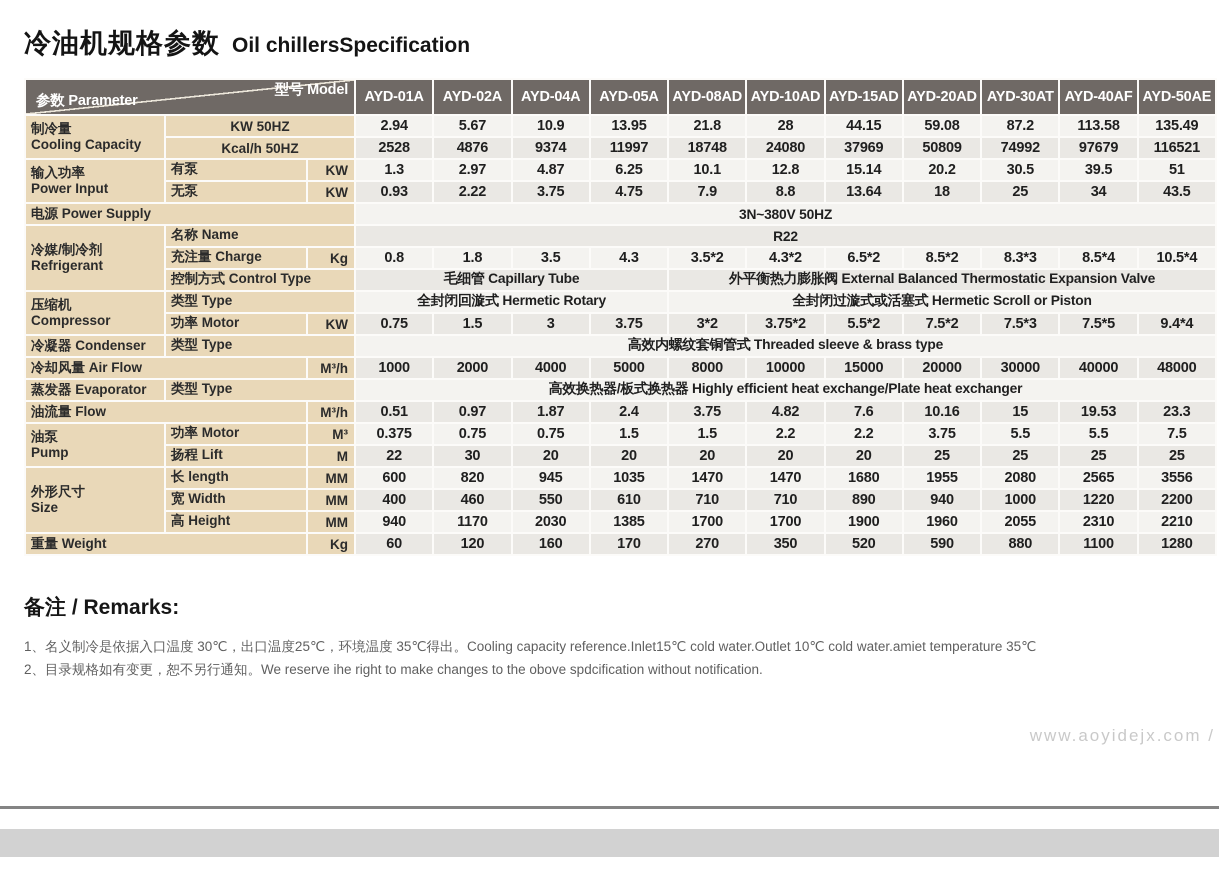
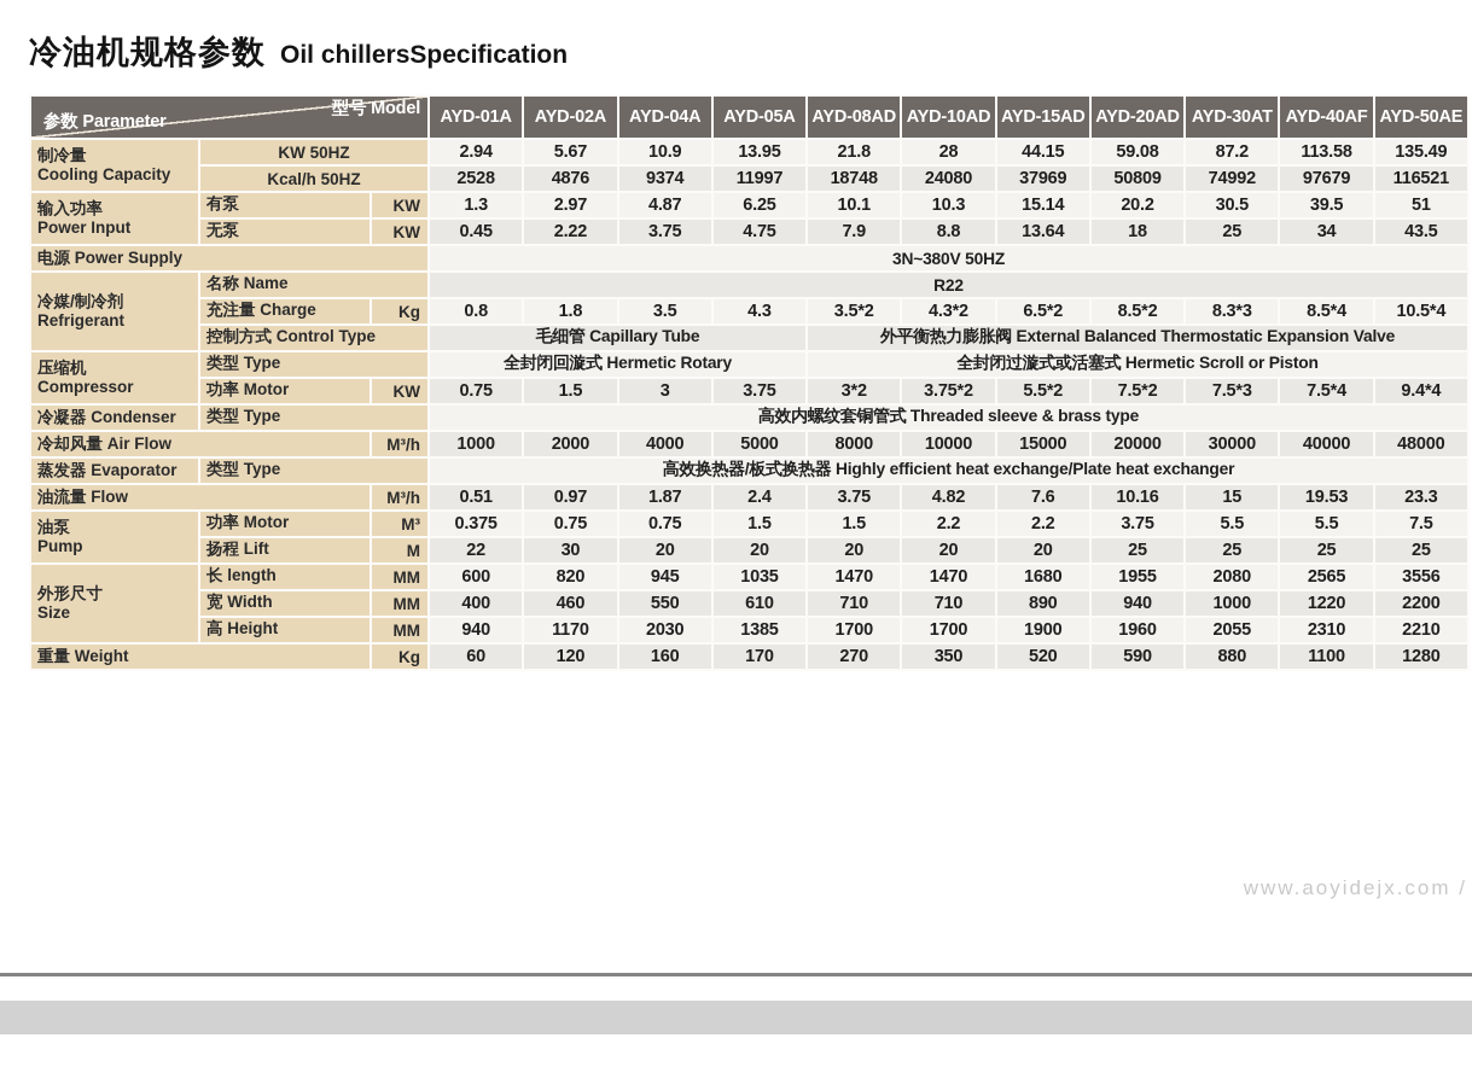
  冷油机规格参数
  Oil chillersSpecification
  型号 Model 参数 Parameter	AYD-01A	AYD-02A	AYD-04A	AYD-05A	AYD-08AD	AYD-10AD	AYD-15AD	AYD-20AD	AYD-30AT	AYD-40AF	AYD-50AE
  制冷量 Cooling Capacity	KW 50HZ	2.94	5.67	10.9	13.95	21.8	28	44.15	59.08	87.2	113.58	135.49
  Kcal/h 50HZ	2528	4876	9374	11997	18748	24080	37969	50809	74992	97679	116521
- 输入功率 Power Input	有泵	KW	1.3	2.97	4.87	6.25	10.1	12.8	15.14	20.2	30.5	39.5	51
+ 输入功率 Power Input	有泵	KW	1.3	2.97	4.87	6.25	10.1	10.3	15.14	20.2	30.5	39.5	51
- 无泵	KW	0.93	2.22	3.75	4.75	7.9	8.8	13.64	18	25	34	43.5
+ 无泵	KW	0.45	2.22	3.75	4.75	7.9	8.8	13.64	18	25	34	43.5
  电源 Power Supply	3N~380V 50HZ
  冷媒/制冷剂 Refrigerant	名称 Name	R22
  充注量 Charge	Kg	0.8	1.8	3.5	4.3	3.5*2	4.3*2	6.5*2	8.5*2	8.3*3	8.5*4	10.5*4
  控制方式 Control Type	毛细管 Capillary Tube	外平衡热力膨胀阀 External Balanced Thermostatic Expansion Valve
  压缩机 Compressor	类型 Type	全封闭回漩式 Hermetic Rotary	全封闭过漩式或活塞式 Hermetic Scroll or Piston
- 功率 Motor	KW	0.75	1.5	3	3.75	3*2	3.75*2	5.5*2	7.5*2	7.5*3	7.5*5	9.4*4
+ 功率 Motor	KW	0.75	1.5	3	3.75	3*2	3.75*2	5.5*2	7.5*2	7.5*3	7.5*4	9.4*4
  冷凝器 Condenser	类型 Type	高效内螺纹套铜管式 Threaded sleeve & brass type
  冷却风量 Air Flow	M³/h	1000	2000	4000	5000	8000	10000	15000	20000	30000	40000	48000
  蒸发器 Evaporator	类型 Type	高效换热器/板式换热器 Highly efficient heat exchange/Plate heat exchanger
  油流量 Flow	M³/h	0.51	0.97	1.87	2.4	3.75	4.82	7.6	10.16	15	19.53	23.3
  油泵 Pump	功率 Motor	M³	0.375	0.75	0.75	1.5	1.5	2.2	2.2	3.75	5.5	5.5	7.5
  扬程 Lift	M	22	30	20	20	20	20	20	25	25	25	25
  外形尺寸 Size	长 length	MM	600	820	945	1035	1470	1470	1680	1955	2080	2565	3556
  宽 Width	MM	400	460	550	610	710	710	890	940	1000	1220	2200
  高 Height	MM	940	1170	2030	1385	1700	1700	1900	1960	2055	2310	2210
  重量 Weight	Kg	60	120	160	170	270	350	520	590	880	1100	1280
- 备注 / Remarks:
- 1、名义制冷是依据入口温度 30℃，出口温度25℃，环境温度 35℃得出。Cooling capacity reference.Inlet15℃ cold water.Outlet 10℃ cold water.amiet temperature 35℃
- 2、目录规格如有变更，恕不另行通知。We reserve ihe right to make changes to the obove spdcification without notification.
  www.aoyidejx.com /
